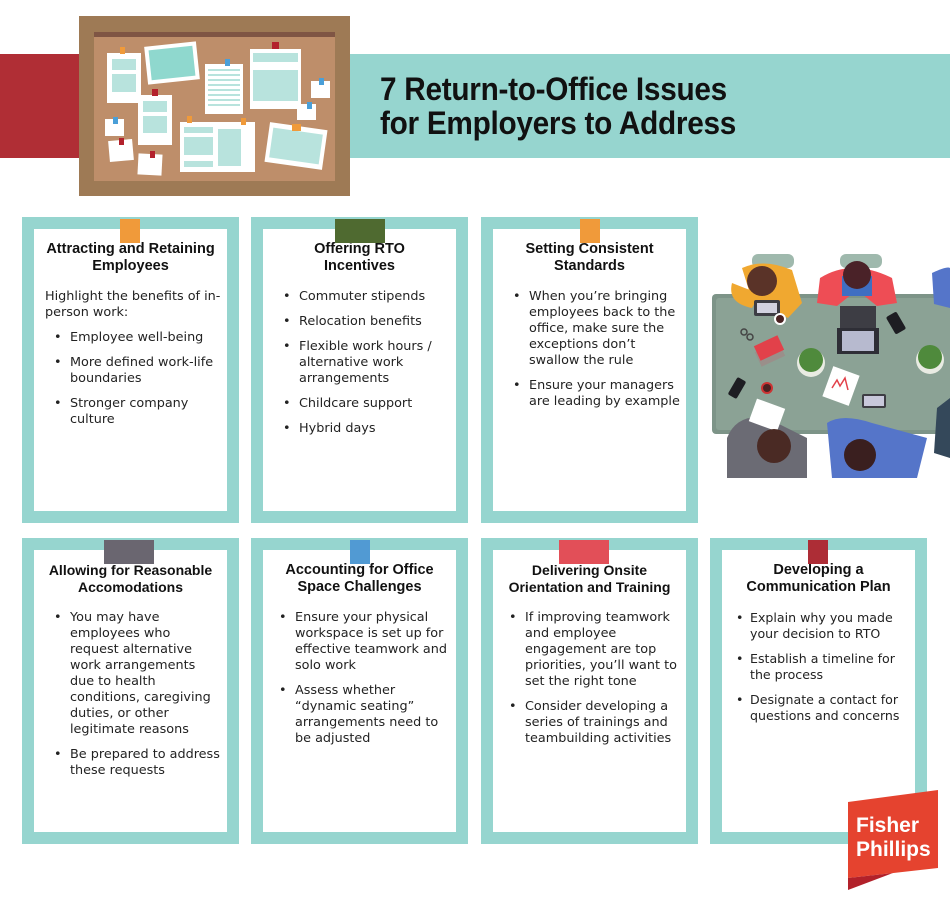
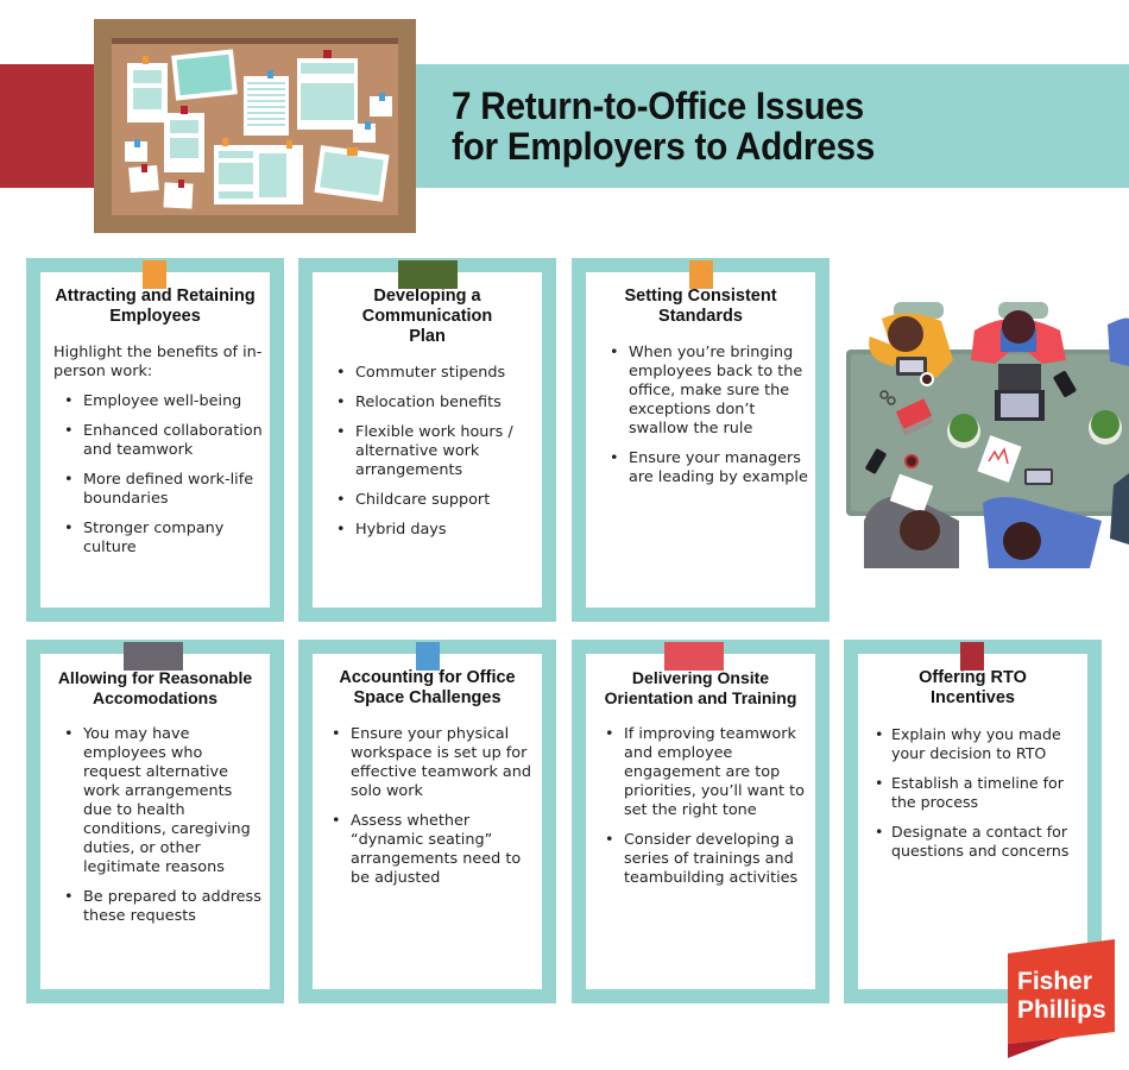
  7 Return-to-Office Issues
  for Employers to Address
  Attracting and Retaining Employees
  Highlight the benefits of in-person work:
  Employee well-being
+ Enhanced collaboration and teamwork
  More defined work-life boundaries
  Stronger company culture
- Offering RTO Incentives
+ Developing a Communication Plan
  Commuter stipends
  Relocation benefits
  Flexible work hours / alternative work arrangements
  Childcare support
  Hybrid days
  Setting Consistent Standards
  When you’re bringing employees back to the office, make sure the exceptions don’t swallow the rule
  Ensure your managers are leading by example
  Allowing for Reasonable Accomodations
  You may have employees who request alternative work arrangements due to health conditions, caregiving duties, or other legitimate reasons
  Be prepared to address these requests
  Accounting for Office Space Challenges
  Ensure your physical workspace is set up for effective teamwork and solo work
  Assess whether “dynamic seating” arrangements need to be adjusted
  Delivering Onsite Orientation and Training
  If improving teamwork and employee engagement are top priorities, you’ll want to set the right tone
  Consider developing a series of trainings and teambuilding activities
- Developing a Communication Plan
+ Offering RTO Incentives
  Explain why you made your decision to RTO
  Establish a timeline for the process
  Designate a contact for questions and concerns
  Fisher
  Phillips
